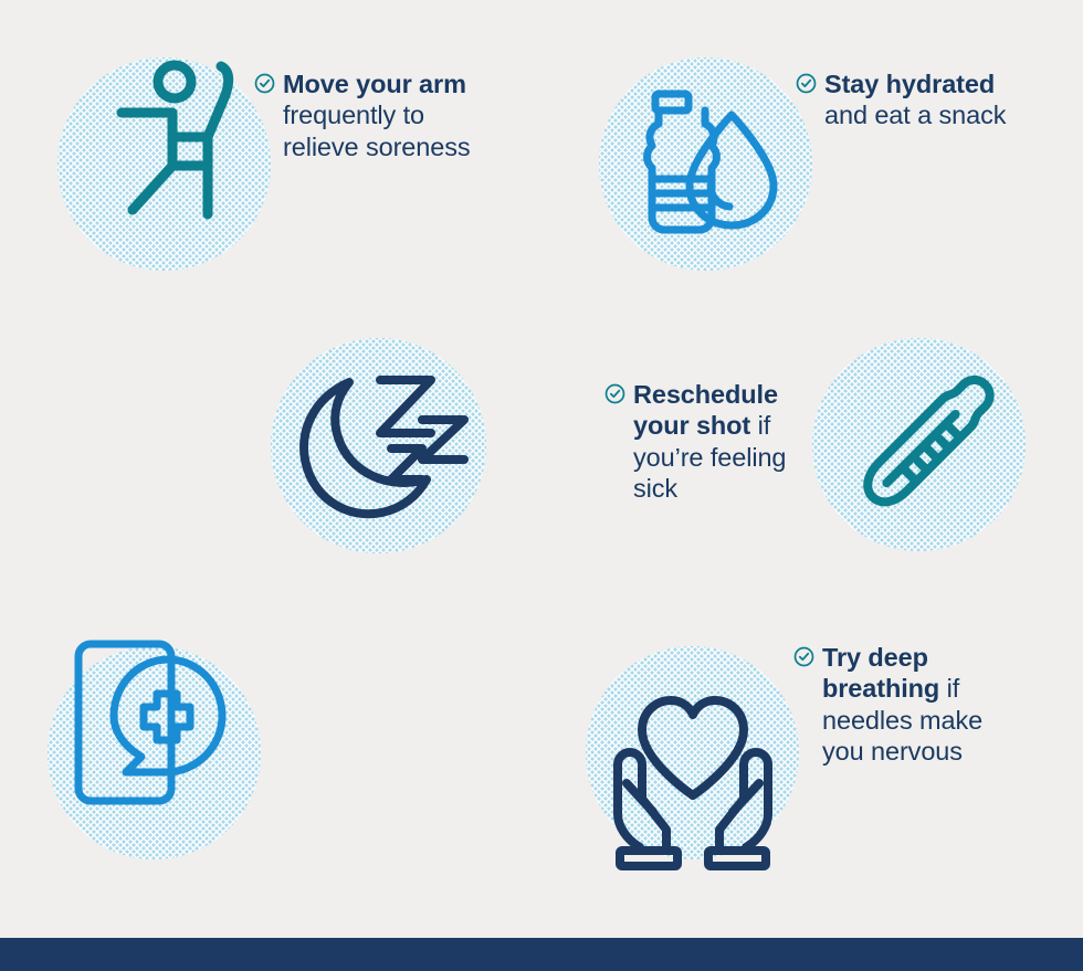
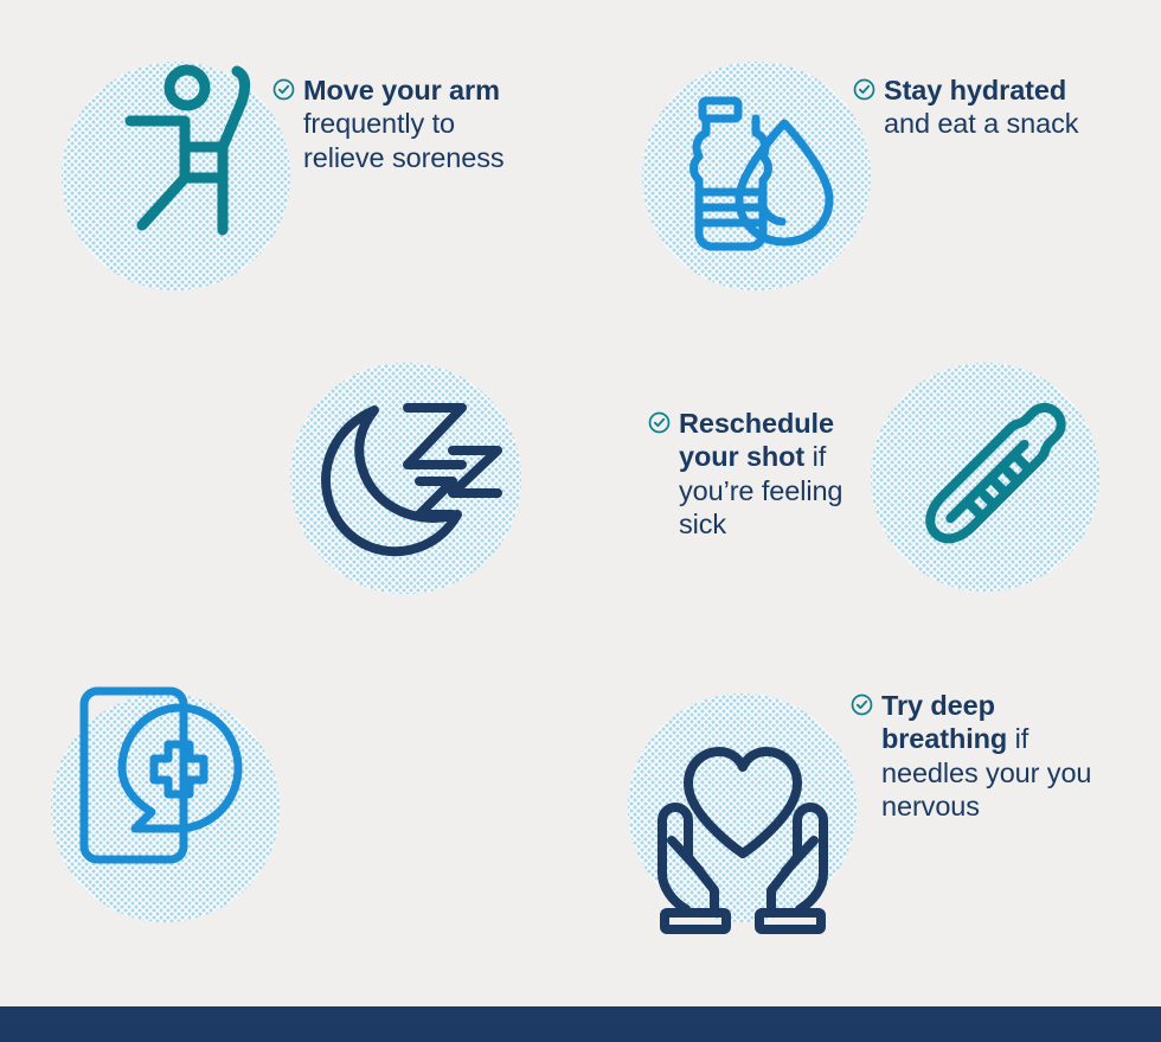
  Move your arm frequently to relieve soreness
  Stay hydrated and eat a snack
  Reschedule your shot if you’re feeling sick
- Try deep breathing if needles make you nervous
+ Try deep breathing if needles your you nervous
